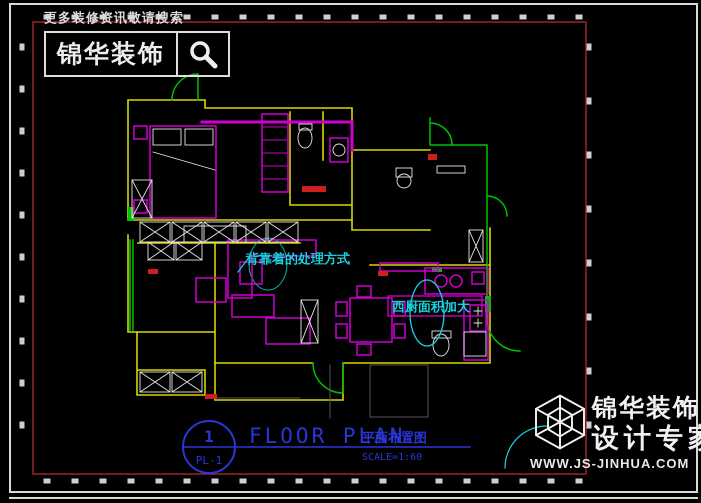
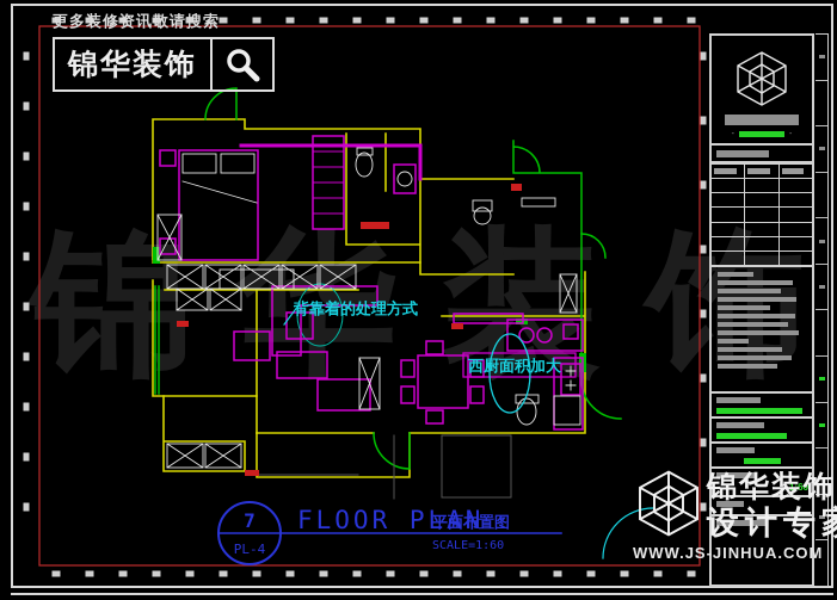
+ 锦
+ 华
+ 装
+ 饰
  背靠着的处理方式
  西厨面积加大
- 1
+ 7
- PL-1
+ PL-4
  FLOOR PLAN
  平面布置图
  SCALE=1:60
  更多装修资讯敬请搜索
  锦华装饰
+ 1:60
  锦华装饰
  设计专
  WWW.JS-JINHUA.COM
